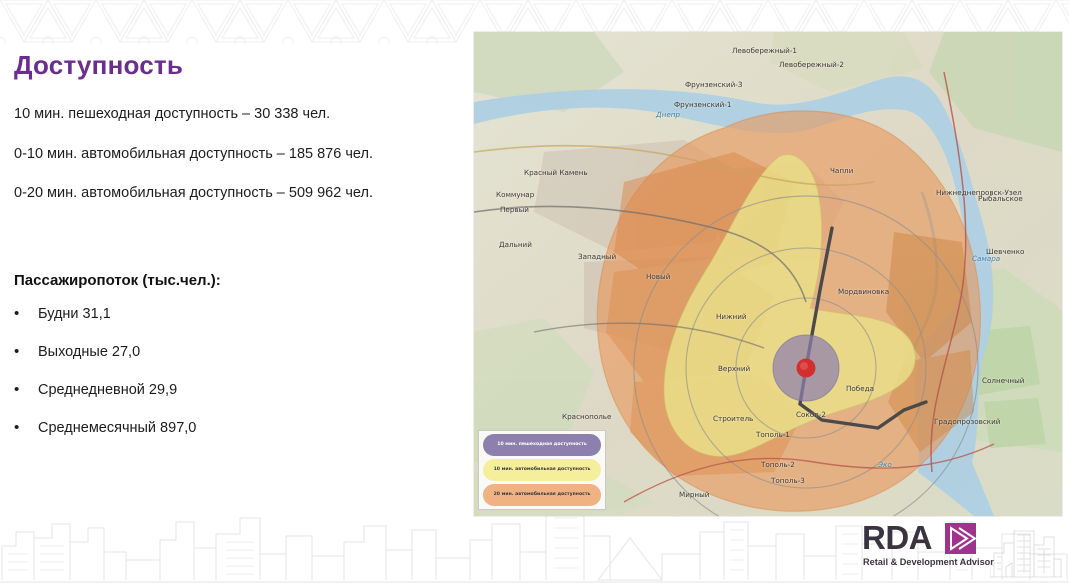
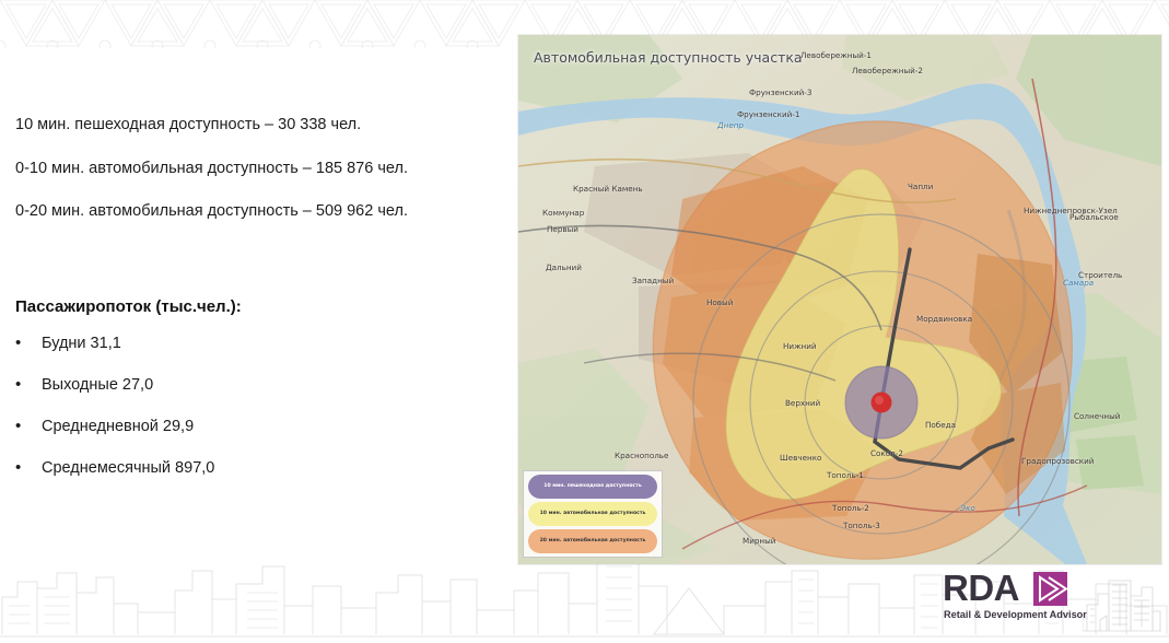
- Доступность
  10 мин. пешеходная доступность – 30 338 чел.
  0-10 мин. автомобильная доступность – 185 876 чел.
  0-20 мин. автомобильная доступность – 509 962 чел.
  Пассажиропоток (тыс.чел.):
  •
  Будни 31,1
  •
  Выходные 27,0
  •
  Среднедневной 29,9
  •
  Среднемесячный 897,0
+ Автомобильная доступность участка
  Левобережный-1
  Левобережный-2
  Фрунзенский-3
  Фрунзенский-1
  Красный Камень
  Коммунар
  Первый
  Чапли
  Нижнеднепровск-Узел
  Рыбальское
  Дальний
  Западный
  Новый
- Шевченко
+ Строитель
  Мордвиновка
  Нижний
  Верхний
  Победа
  Солнечный
  Сокол-2
- Строитель
+ Шевченко
  Тополь-1
  Градопрозовский
  Тополь-2
  Тополь-3
  Краснополье
  Мирный
  Днепр
  Самара
  Эко
  RDA
  Retail & Development Advisor
